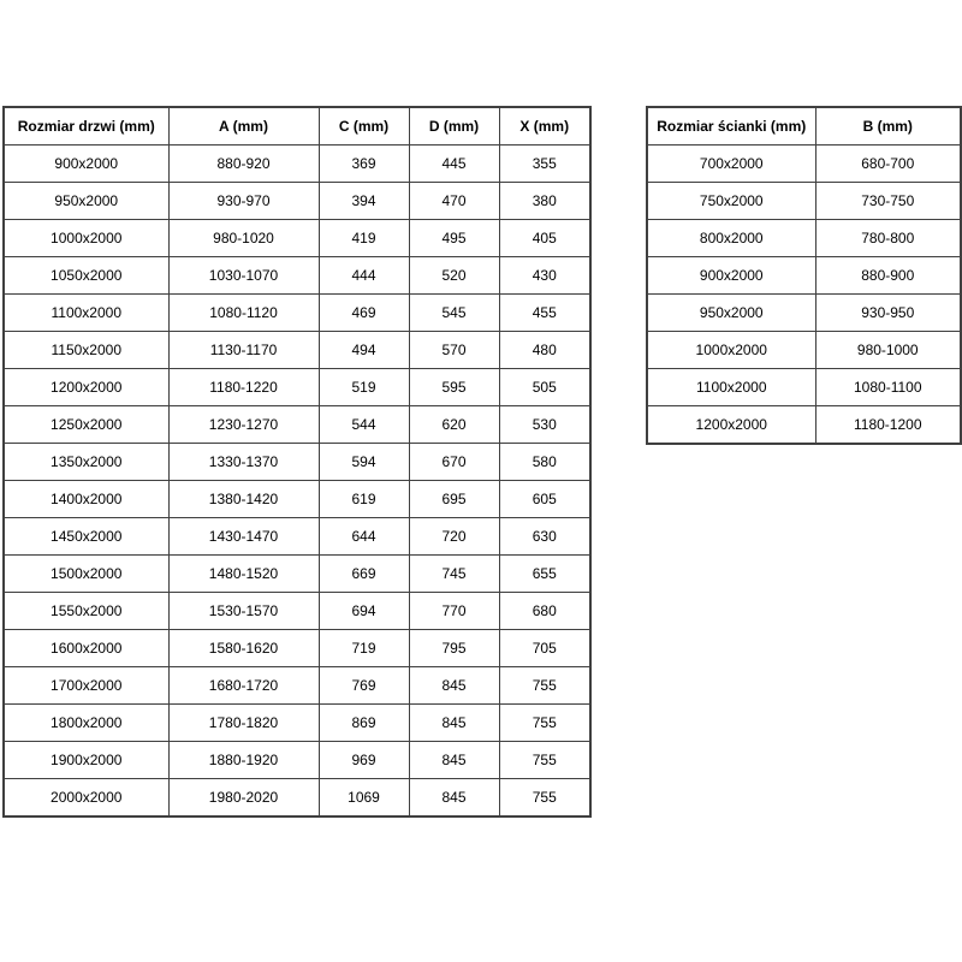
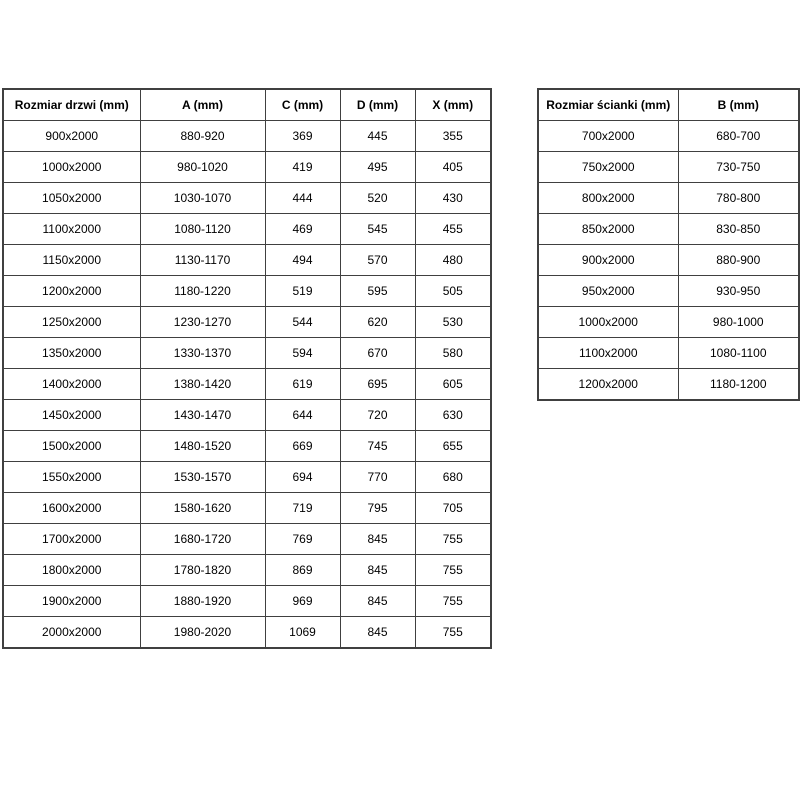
  Rozmiar drzwi (mm)	A (mm)	C (mm)	D (mm)	X (mm)
  900x2000	880-920	369	445	355
- 950x2000	930-970	394	470	380
  1000x2000	980-1020	419	495	405
  1050x2000	1030-1070	444	520	430
  1100x2000	1080-1120	469	545	455
  1150x2000	1130-1170	494	570	480
  1200x2000	1180-1220	519	595	505
  1250x2000	1230-1270	544	620	530
  1350x2000	1330-1370	594	670	580
  1400x2000	1380-1420	619	695	605
  1450x2000	1430-1470	644	720	630
  1500x2000	1480-1520	669	745	655
  1550x2000	1530-1570	694	770	680
  1600x2000	1580-1620	719	795	705
  1700x2000	1680-1720	769	845	755
  1800x2000	1780-1820	869	845	755
  1900x2000	1880-1920	969	845	755
  2000x2000	1980-2020	1069	845	755
  Rozmiar ścianki (mm)	B (mm)
  700x2000	680-700
  750x2000	730-750
  800x2000	780-800
+ 850x2000	830-850
  900x2000	880-900
  950x2000	930-950
  1000x2000	980-1000
  1100x2000	1080-1100
  1200x2000	1180-1200
